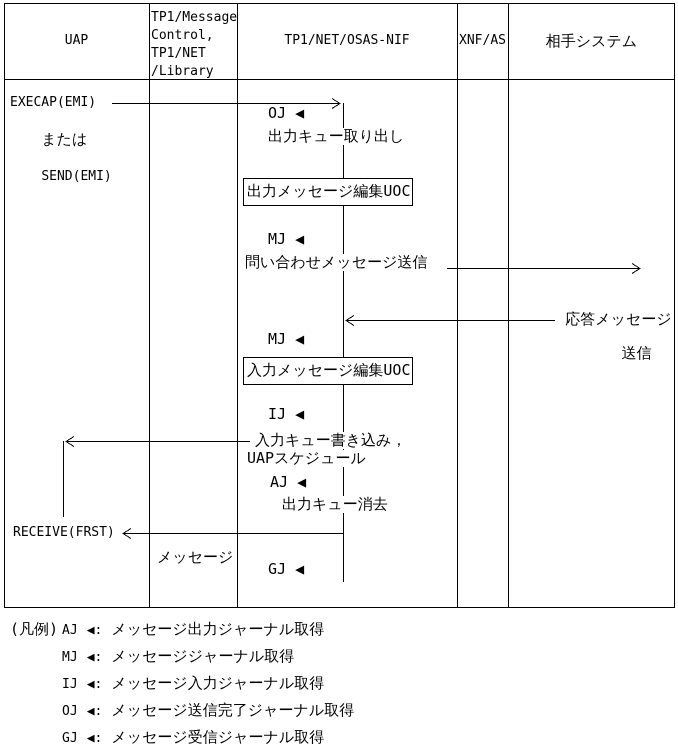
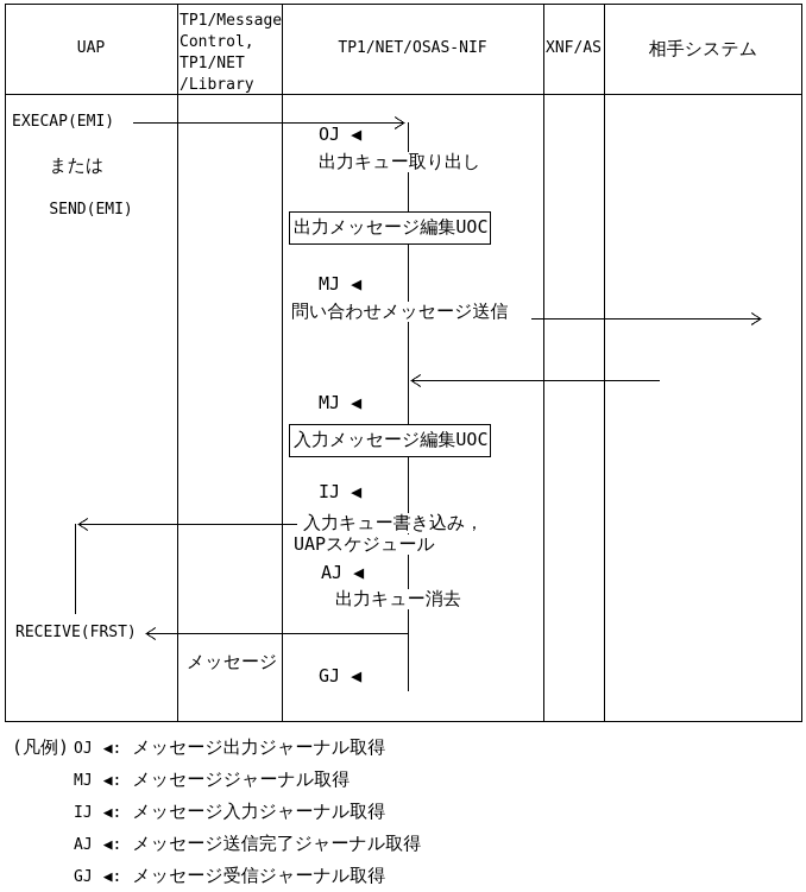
  UAP
  TP1/Message
  Control,
  TP1/NET
  /Library
  TP1/NET/OSAS-NIF
  XNF/AS
  相手システム
  EXECAP(EMI)
  または
  SEND(EMI)
  RECEIVE(FRST)
  OJ ◀
  出力キュー取り出し
  出力メッセージ編集UOC
  MJ ◀
  問い合わせメッセージ送信
- 応答メッセージ
- 送信
  MJ ◀
  入力メッセージ編集UOC
  IJ ◀
  入力キュー書き込み，
  UAPスケジュール
  AJ ◀
  出力キュー消去
  メッセージ
  GJ ◀
  (凡例)
- AJ ◀: メッセージ出力ジャーナル取得
+ OJ ◀: メッセージ出力ジャーナル取得
  MJ ◀: メッセージジャーナル取得
  IJ ◀: メッセージ入力ジャーナル取得
- OJ ◀: メッセージ送信完了ジャーナル取得
+ AJ ◀: メッセージ送信完了ジャーナル取得
  GJ ◀: メッセージ受信ジャーナル取得
